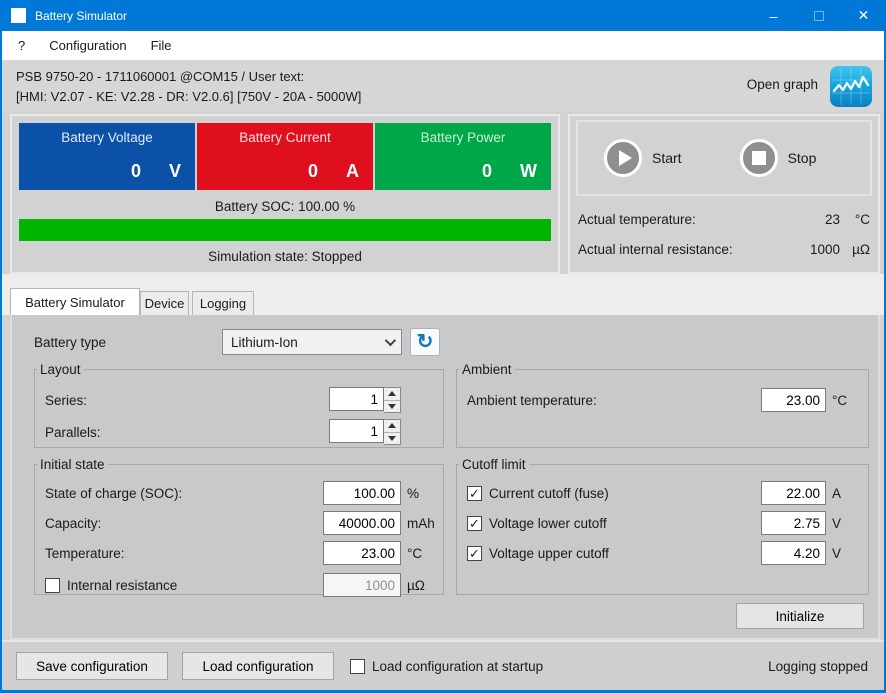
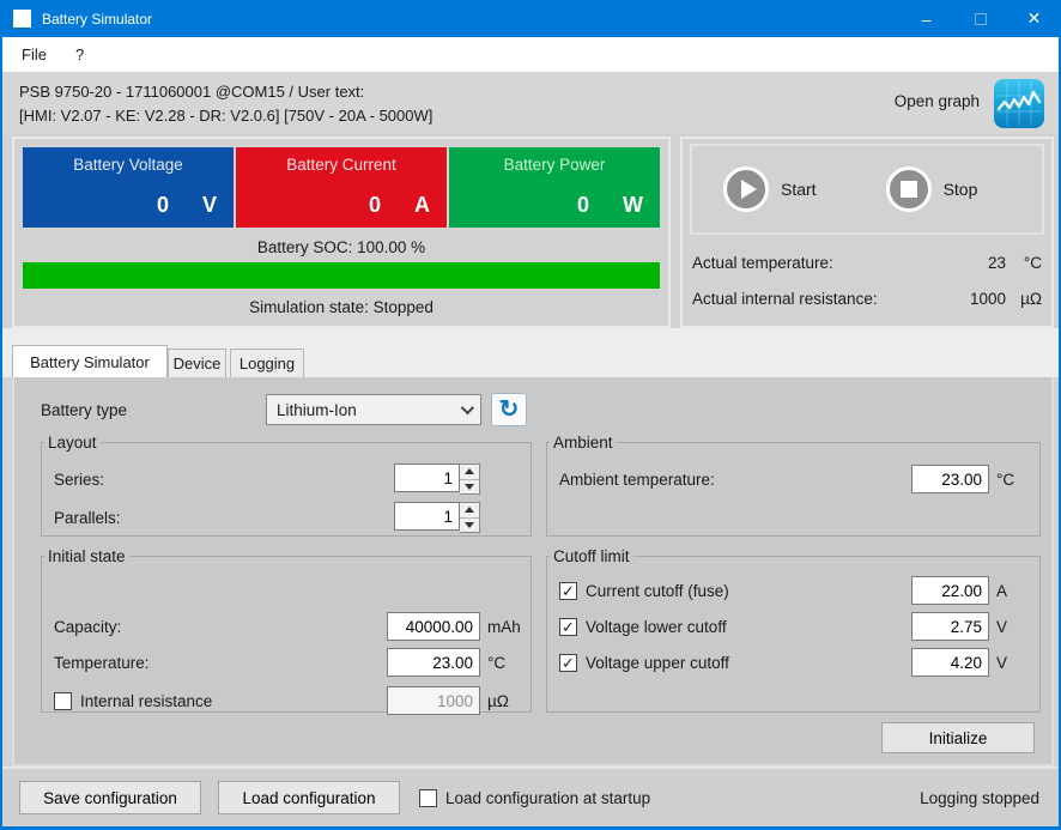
  Battery Simulator
  –
  ✕
- ?
+ File
- Configuration
- File
+ ?
  PSB 9750-20 - 1711060001 @COM15 / User text:
  [HMI: V2.07 - KE: V2.28 - DR: V2.0.6] [750V - 20A - 5000W]
  Open graph
  Battery Voltage
  0
  V
  Battery Current
  0
  A
  Battery Power
  0
  W
  Battery SOC: 100.00 %
  Simulation state: Stopped
  Start
  Stop
  Actual temperature:
  23
  °C
  Actual internal resistance:
  1000
  µΩ
  Battery Simulator
  Device
  Logging
  Battery type
  Lithium-Ion
  ↻
  Layout
  Series:
  1
  Parallels:
  1
  Ambient
  Ambient temperature:
  23.00
  °C
  Initial state
- State of charge (SOC):
- 100.00
- %
  Capacity:
  40000.00
  mAh
  Temperature:
  23.00
  °C
  Internal resistance
  1000
  µΩ
  Cutoff limit
  ✓
  Current cutoff (fuse)
  22.00
  A
  ✓
  Voltage lower cutoff
  2.75
  V
  ✓
  Voltage upper cutoff
  4.20
  V
  Initialize
  Save configuration
  Load configuration
  Load configuration at startup
  Logging stopped
